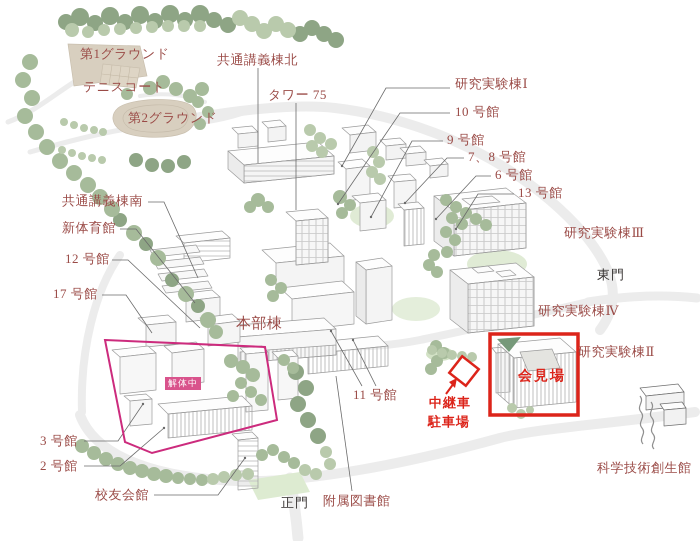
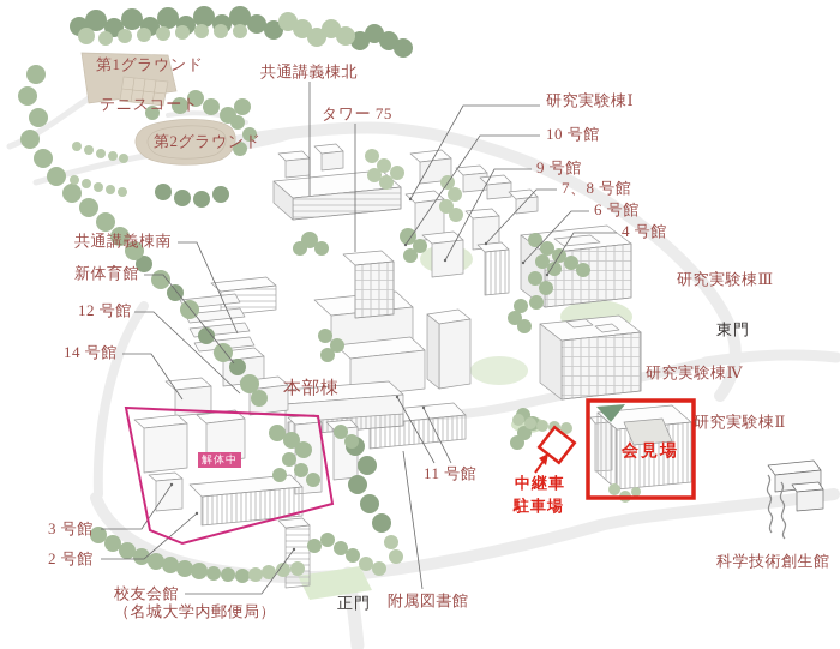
  第1グラウンド
  テニスコート
  第2グラウンド
  共通講義棟北
  タワー 75
  研究実験棟Ⅰ
  10 号館
  9 号館
  7、8 号館
  6 号館
- 13 号館
+ 4 号館
  研究実験棟Ⅲ
  東門
  研究実験棟Ⅳ
  研究実験棟Ⅱ
  共通講義棟南
  新体育館
  12 号館
- 17 号館
+ 14 号館
  本部棟
  11 号館
  中継車
  駐車場
  会見場
  3 号館
  2 号館
  校友会館
+ （名城大学内郵便局）
  正門
  附属図書館
  科学技術創生館
  解体中
